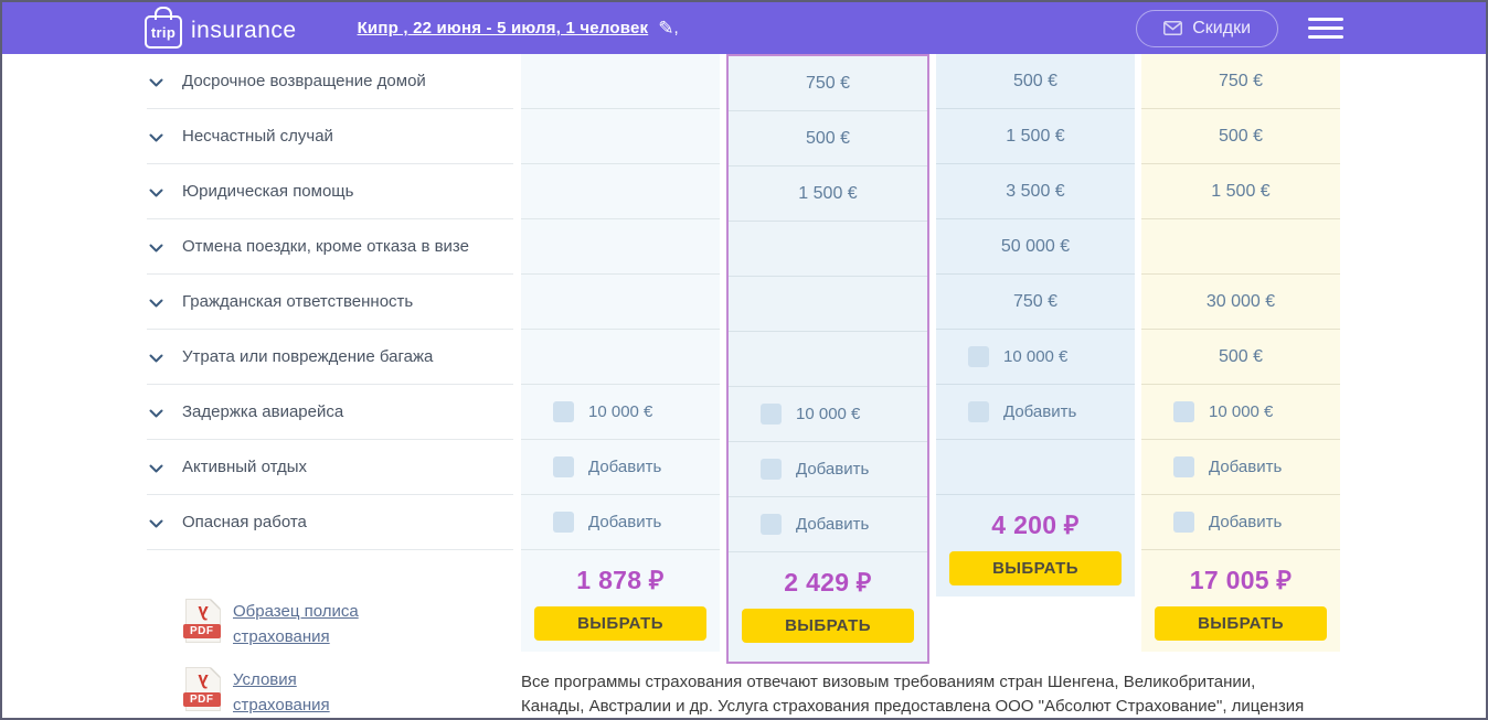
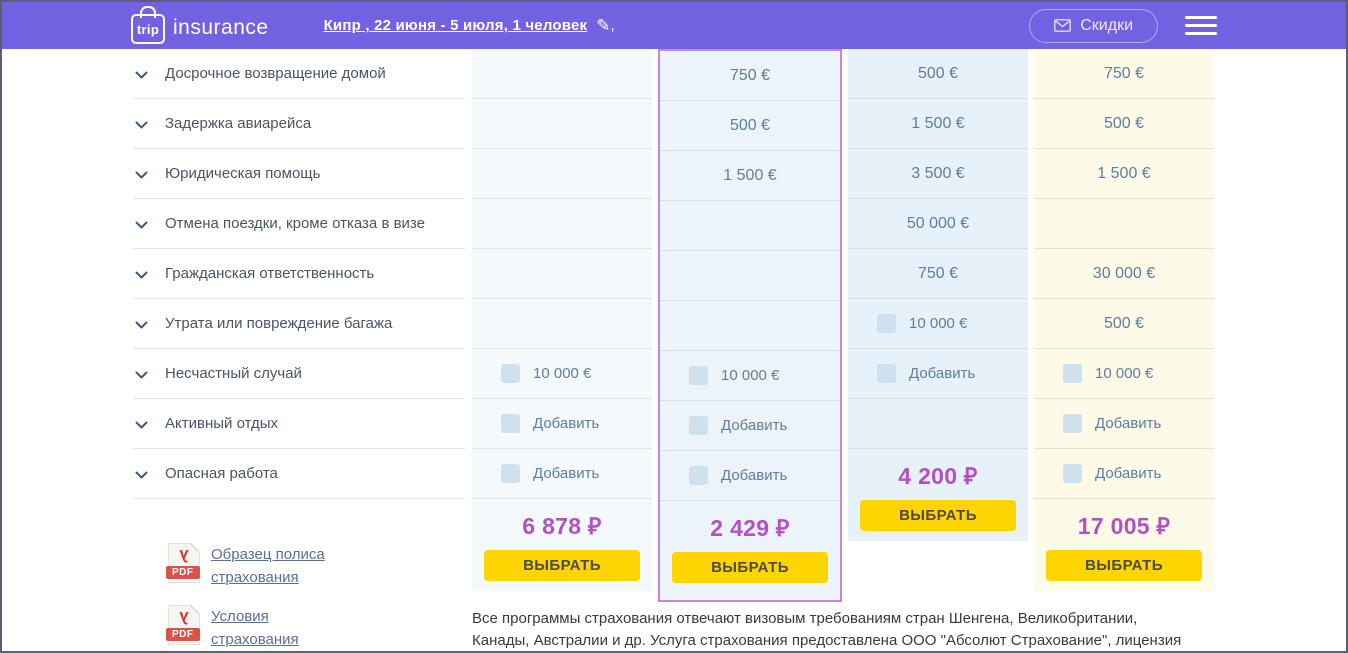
  trip
  insurance
  Кипр , 22 июня - 5 июля, 1 человек
  ✎
  ,
  Скидки
  Досрочное возвращение домой
- Несчастный случай
+ Задержка авиарейса
  Юридическая помощь
  Отмена поездки, кроме отказа в визе
  Гражданская ответственность
  Утрата или повреждение багажа
- Задержка авиарейса
+ Несчастный случай
  Активный отдых
  Опасная работа
  PDF
  Образец полиса страхования
  PDF
  Условия страхования
  10 000 €
  Добавить
  Добавить
- 1 878 ₽
+ 6 878 ₽
  ВЫБРАТЬ
  750 €
  500 €
  1 500 €
  10 000 €
  Добавить
  Добавить
  2 429 ₽
  ВЫБРАТЬ
  500 €
  1 500 €
  3 500 €
  50 000 €
  750 €
  10 000 €
  Добавить
  4 200 ₽
  ВЫБРАТЬ
  750 €
  500 €
  1 500 €
  30 000 €
  500 €
  10 000 €
  Добавить
  Добавить
  17 005 ₽
  ВЫБРАТЬ
  Все программы страхования отвечают визовым требованиям стран Шенгена, Великобритании, Канады, Австралии и др. Услуга страхования предоставлена ООО "Абсолют Страхование", лицензия
